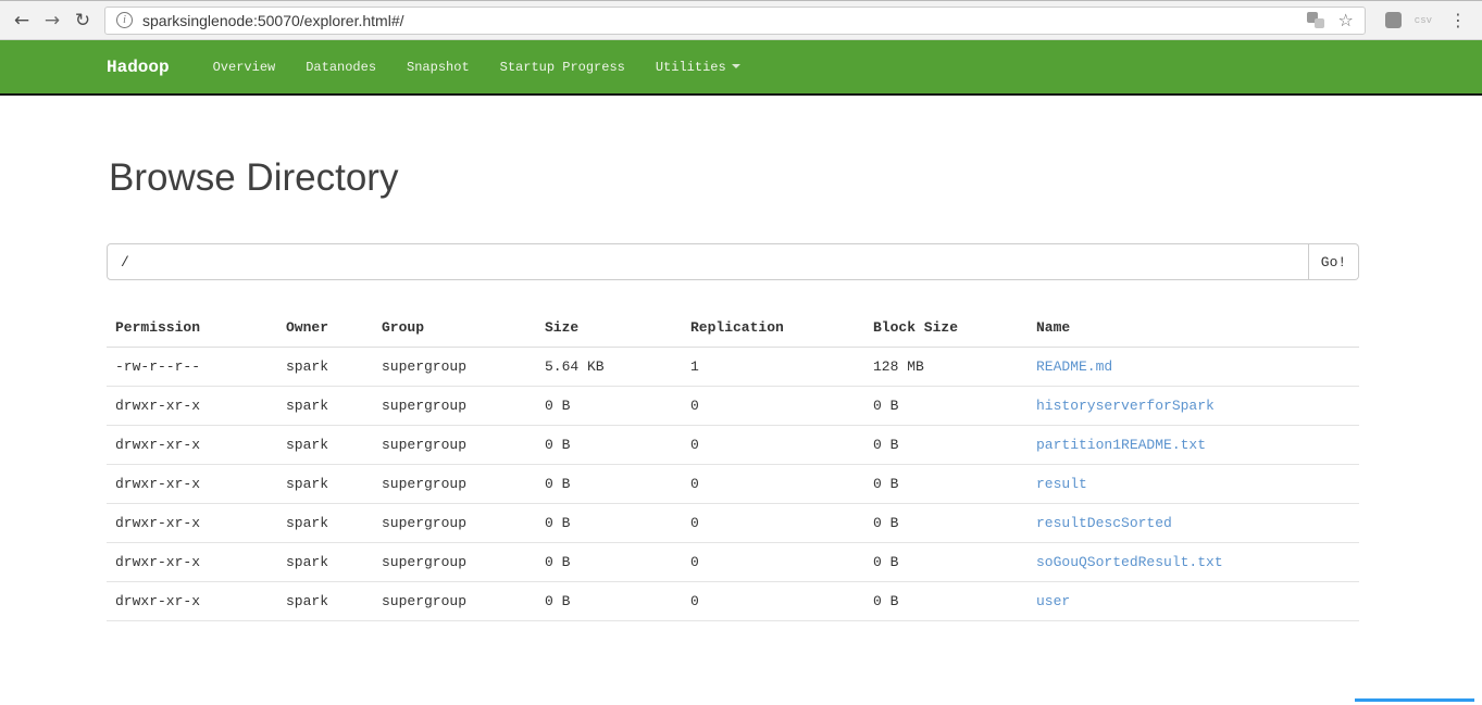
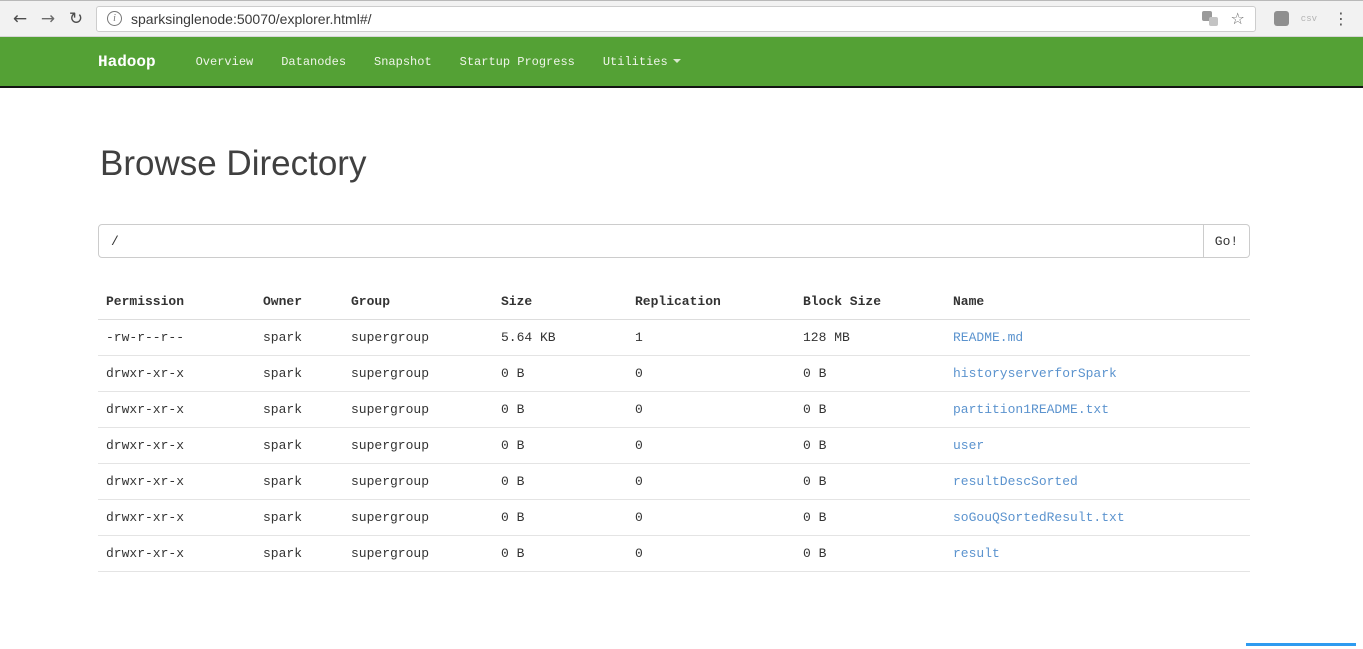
  ←
  →
  ↻
  i
  sparksinglenode:50070/explorer.html#/
  ☆
  csv
  ⋮
  Hadoop
  Overview
  Datanodes
  Snapshot
  Startup Progress
  Utilities
  Browse Directory
  /
  Go!
  Permission	Owner	Group	Size	Replication	Block Size	Name
  -rw-r--r--	spark	supergroup	5.64 KB	1	128 MB	README.md
  drwxr-xr-x	spark	supergroup	0 B	0	0 B	historyserverforSpark
  drwxr-xr-x	spark	supergroup	0 B	0	0 B	partition1README.txt
- drwxr-xr-x	spark	supergroup	0 B	0	0 B	result
+ drwxr-xr-x	spark	supergroup	0 B	0	0 B	user
  drwxr-xr-x	spark	supergroup	0 B	0	0 B	resultDescSorted
  drwxr-xr-x	spark	supergroup	0 B	0	0 B	soGouQSortedResult.txt
- drwxr-xr-x	spark	supergroup	0 B	0	0 B	user
+ drwxr-xr-x	spark	supergroup	0 B	0	0 B	result
